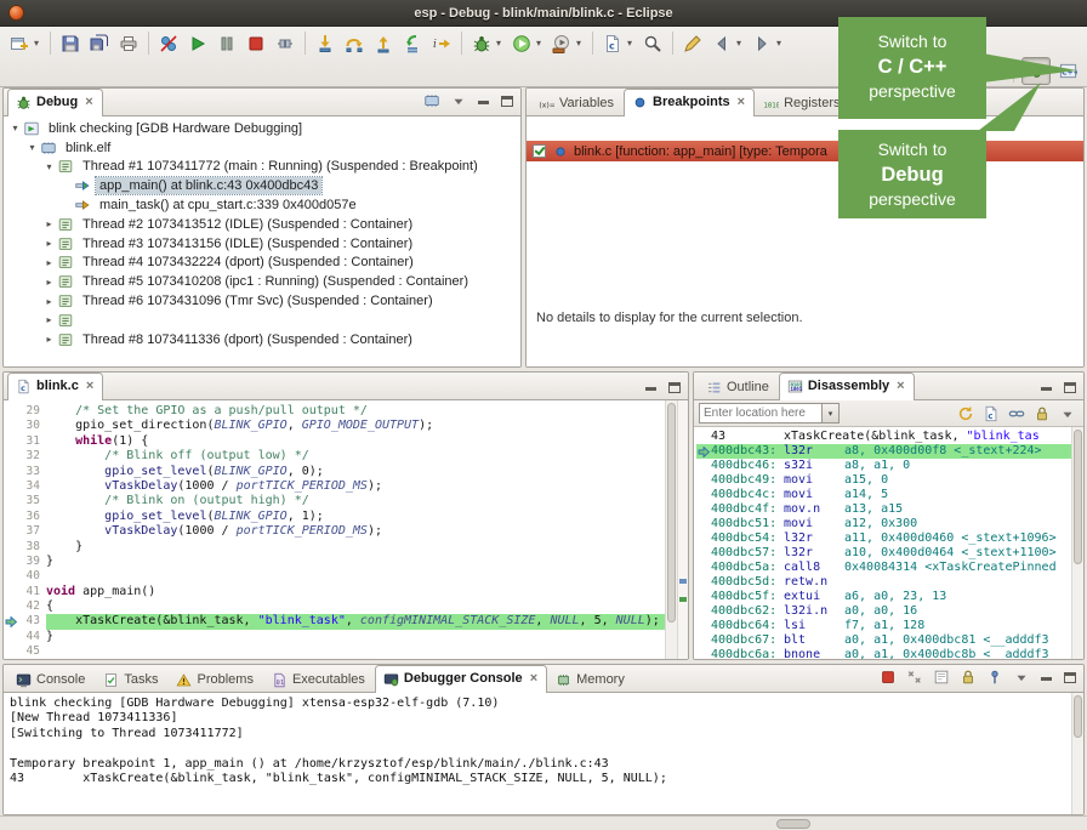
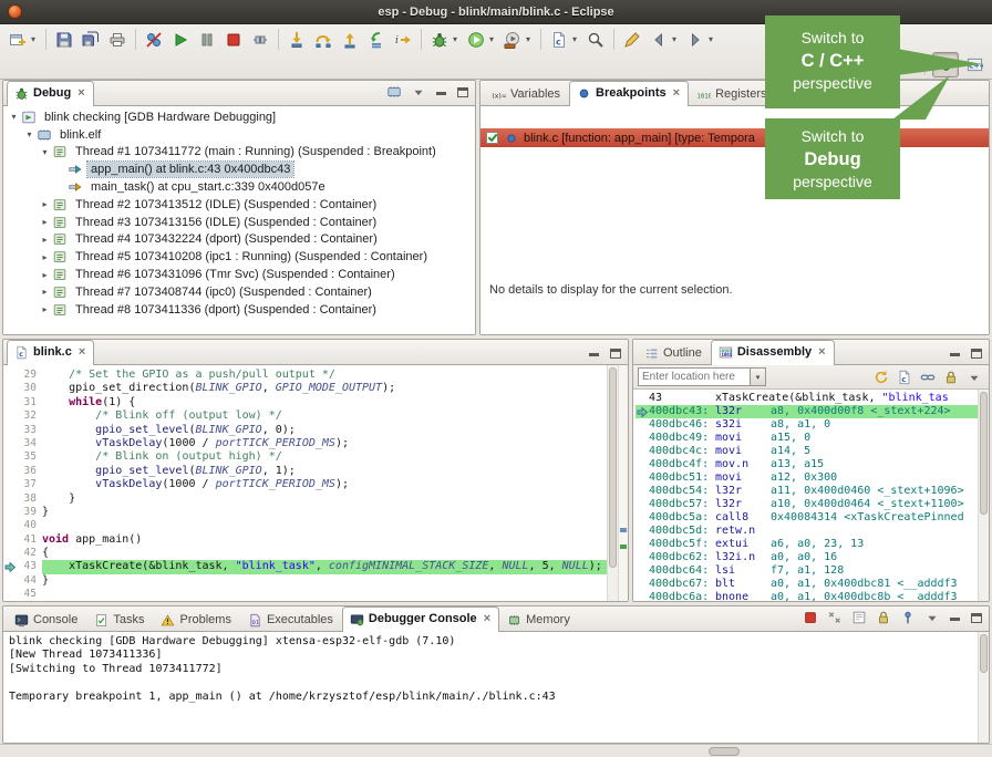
  esp - Debug - blink/main/blink.c - Eclipse
  ▾
  i
  ▾
  ▾
  ▾
  c
  ▾
  ▾
  ▾
  Debug
  ×
  ▾
  blink checking [GDB Hardware Debugging]
  ▾
  blink.elf
  ▾
  Thread #1 1073411772 (main : Running) (Suspended : Breakpoint)
  app_main() at blink.c:43 0x400dbc43
  main_task() at cpu_start.c:339 0x400d057e
  ▸
  Thread #2 1073413512 (IDLE) (Suspended : Container)
  ▸
  Thread #3 1073413156 (IDLE) (Suspended : Container)
  ▸
  Thread #4 1073432224 (dport) (Suspended : Container)
  ▸
  Thread #5 1073410208 (ipc1 : Running) (Suspended : Container)
  ▸
  Thread #6 1073431096 (Tmr Svc) (Suspended : Container)
  ▸
+ Thread #7 1073408744 (ipc0) (Suspended : Container)
  ▸
  Thread #8 1073411336 (dport) (Suspended : Container)
  Variables
  Breakpoints
  ×
  Registers
  blink.c [function: app_main] [type: Tempora
  No details to display for the current selection.
  c
  blink.c
  ×
  29
  /* Set the GPIO as a push/pull output */
  30
  gpio_set_direction(BLINK_GPIO, GPIO_MODE_OUTPUT);
  31
  while(1) {
  32
  /* Blink off (output low) */
  33
  gpio_set_level(BLINK_GPIO, 0);
  34
  vTaskDelay(1000 / portTICK_PERIOD_MS);
  35
  /* Blink on (output high) */
  36
  gpio_set_level(BLINK_GPIO, 1);
  37
  vTaskDelay(1000 / portTICK_PERIOD_MS);
  38
  }
  39
  }
  40
  41
  void app_main()
  42
  {
  43
  xTaskCreate(&blink_task, "blink_task", configMINIMAL_STACK_SIZE, NULL, 5, NULL);
  44
  }
  45
  Outline
  Disassembly
  ×
  Enter location here
  c
  43
  xTaskCreate(&blink_task,
  "blink_tas
  400dbc43:
  l32r
  a8, 0x400d00f8 <_stext+224>
  400dbc46:
  s32i
  a8, a1, 0
  400dbc49:
  movi
  a15, 0
  400dbc4c:
  movi
  a14, 5
  400dbc4f:
  mov.n
  a13, a15
  400dbc51:
  movi
  a12, 0x300
  400dbc54:
  l32r
  a11, 0x400d0460 <_stext+1096>
  400dbc57:
  l32r
  a10, 0x400d0464 <_stext+1100>
  400dbc5a:
  call8
  0x40084314 <xTaskCreatePinned
  400dbc5d:
  retw.n
  400dbc5f:
  extui
  a6, a0, 23, 13
  400dbc62:
  l32i.n
  a0, a0, 16
  400dbc64:
  lsi
  f7, a1, 128
  400dbc67:
  blt
  a0, a1, 0x400dbc81 <__adddf3
  400dbc6a:
  bnone
  a0, a1, 0x400dbc8b <__adddf3
  Console
  Tasks
  Problems
  Executables
  Debugger Console
  ×
  Memory
  blink checking [GDB Hardware Debugging] xtensa-esp32-elf-gdb (7.10)
  [New Thread 1073411336]
  [Switching to Thread 1073411772]
  Temporary breakpoint 1, app_main () at /home/krzysztof/esp/blink/main/./blink.c:43
- 43 xTaskCreate(&blink_task, "blink_task", configMINIMAL_STACK_SIZE, NULL, 5, NULL);
  Switch to
  C / C++
  perspective
  Switch to
  Debug
  perspective
